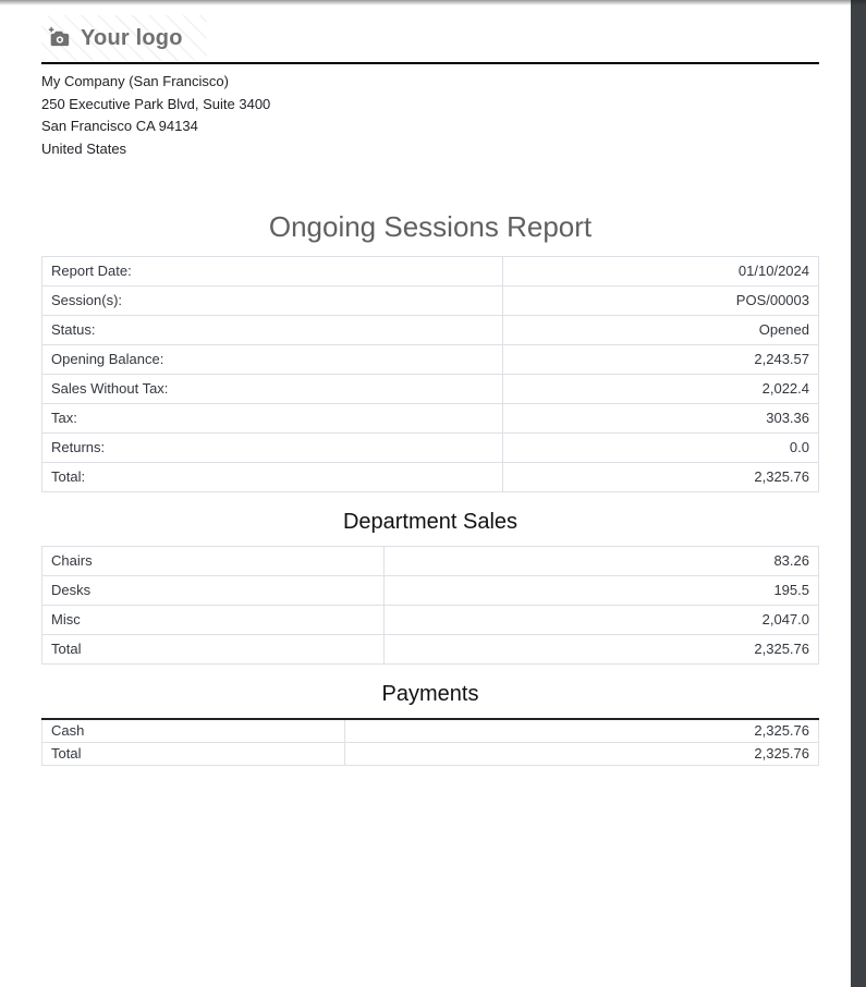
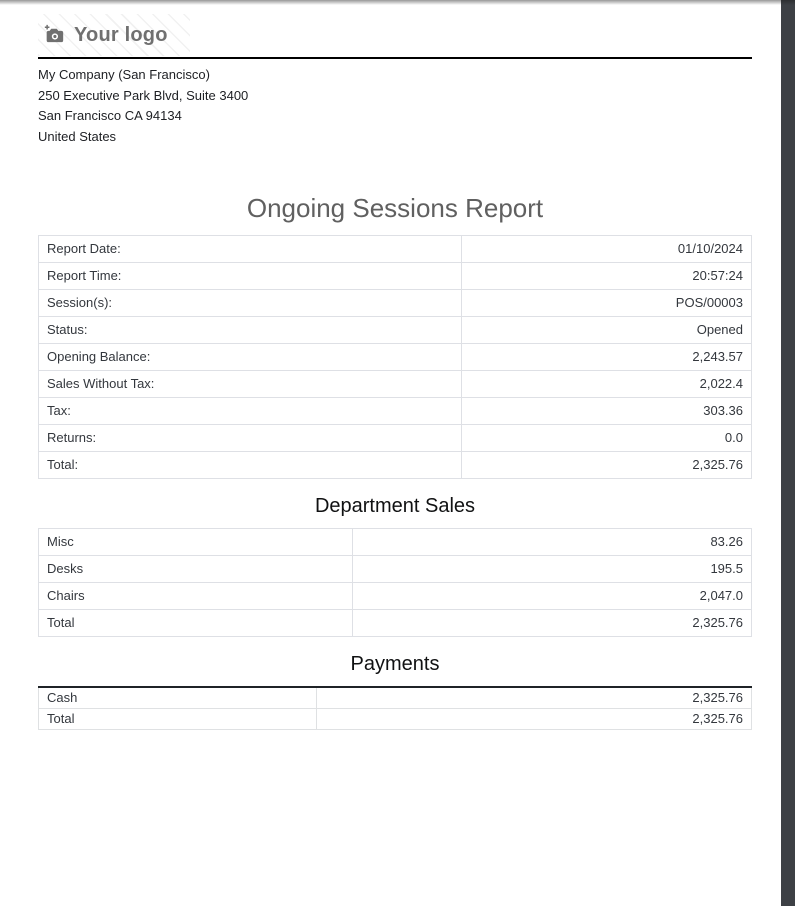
  Your logo
  My Company (San Francisco)
  250 Executive Park Blvd, Suite 3400
  San Francisco CA 94134
  United States
  Ongoing Sessions Report
  Report Date:	01/10/2024
+ Report Time:	20:57:24
  Session(s):	POS/00003
  Status:	Opened
  Opening Balance:	2,243.57
  Sales Without Tax:	2,022.4
  Tax:	303.36
  Returns:	0.0
  Total:	2,325.76
  Department Sales
- Chairs	83.26
+ Misc	83.26
  Desks	195.5
- Misc	2,047.0
+ Chairs	2,047.0
  Total	2,325.76
  Payments
  Cash	2,325.76
  Total	2,325.76
